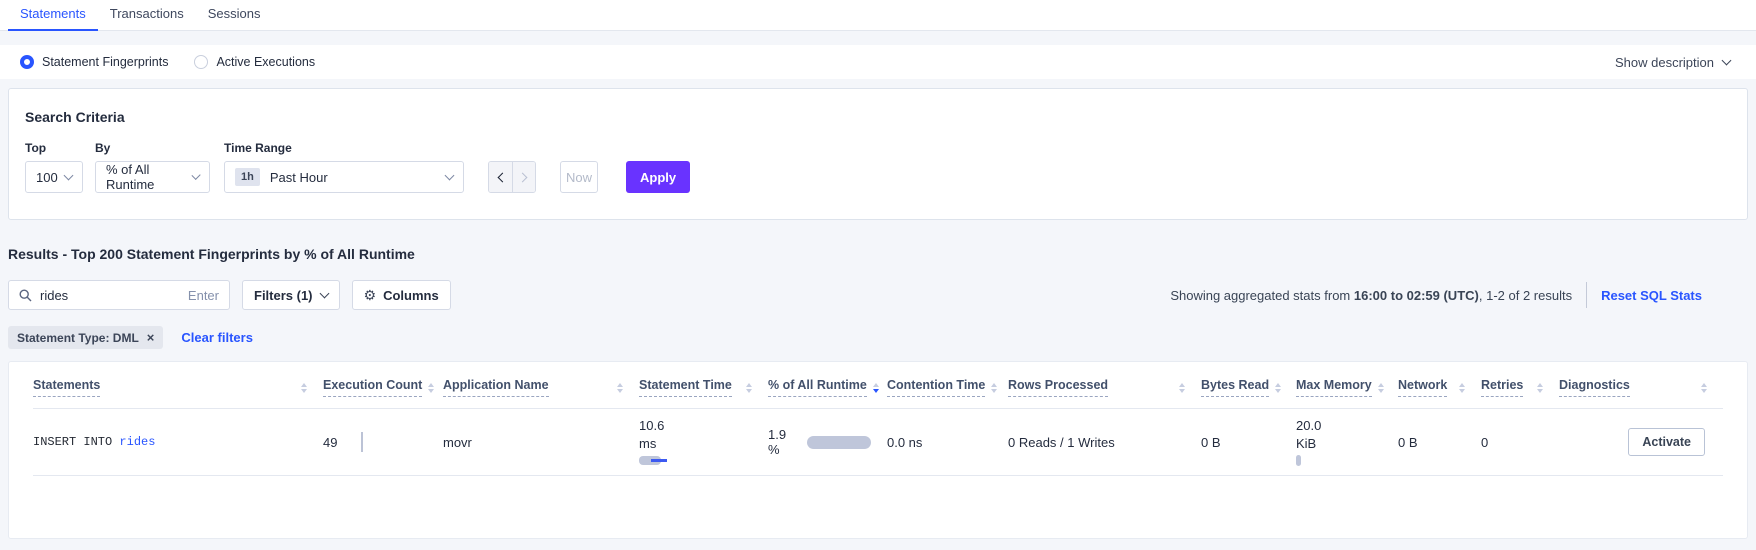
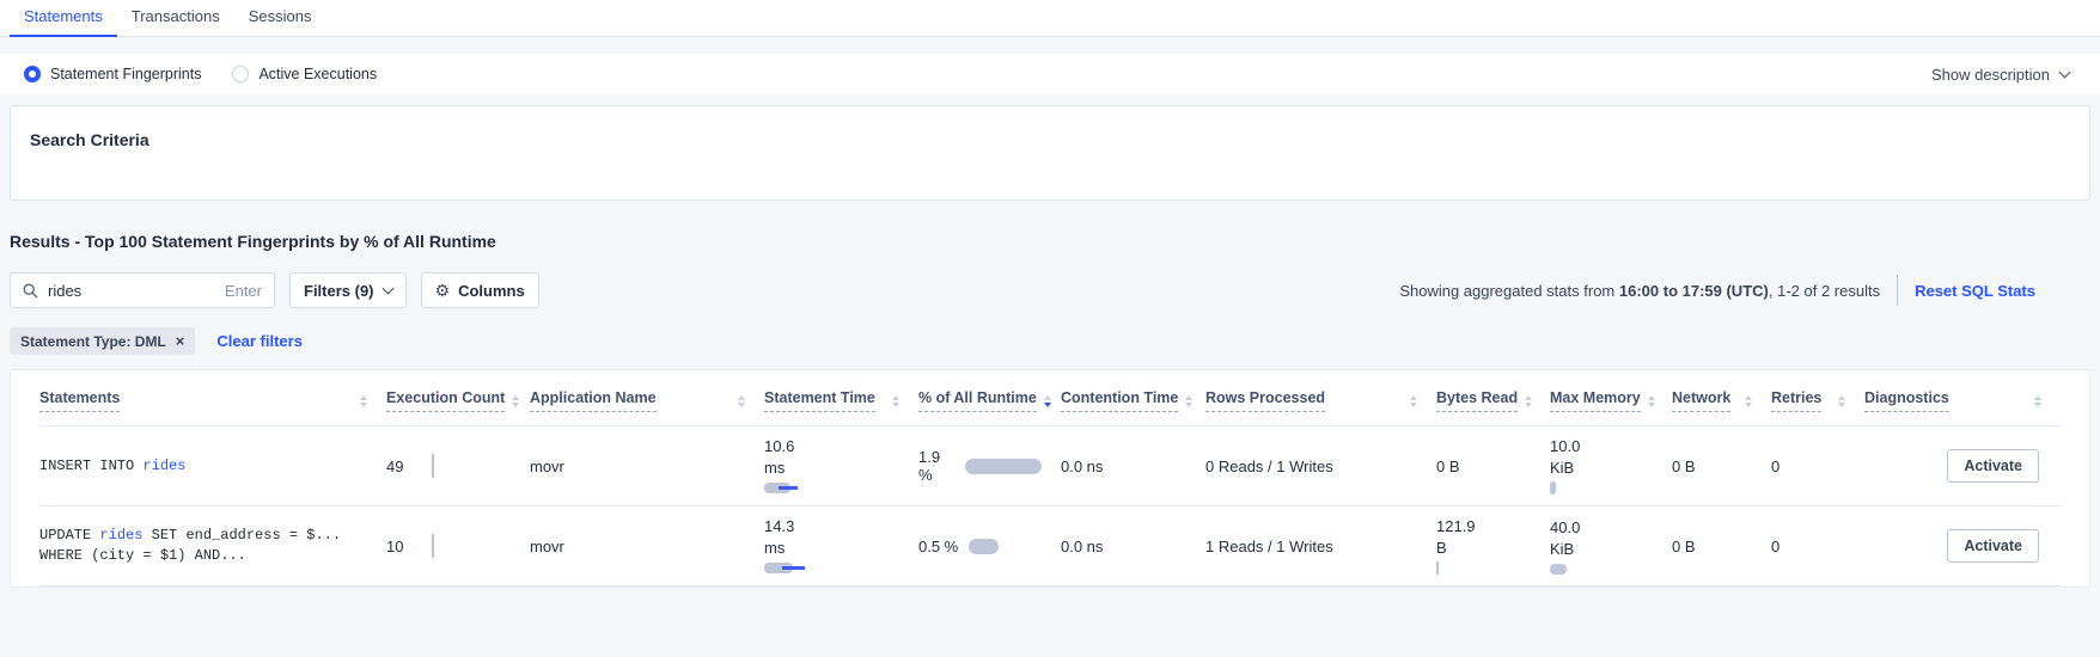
  Statements
  Transactions
  Sessions
  Statement Fingerprints
  Active Executions
  Show description
  Search Criteria
- Top
- 100
- By
- % of All Runtime
- Time Range
- 1h
- Past Hour
- Now
- Apply
- Results - Top 200 Statement Fingerprints by % of All Runtime
+ Results - Top 100 Statement Fingerprints by % of All Runtime
  rides
  Enter
- Filters (1)
+ Filters (9)
  ⚙
  Columns
- Showing aggregated stats from 16:00 to 02:59 (UTC), 1-2 of 2 results
+ Showing aggregated stats from 16:00 to 17:59 (UTC), 1-2 of 2 results
  Reset SQL Stats
  Statement Type: DML
  ×
  Clear filters
  Statements	Execution Count	Application Name	Statement Time	% of All Runtime	Contention Time	Rows Processed	Bytes Read	Max Memory	Network	Retries	Diagnostics
- INSERT INTO rides	49	movr	10.6ms	1.9 %	0.0 ns	0 Reads / 1 Writes	0 B	20.0KiB	0 B	0	Activate
+ INSERT INTO rides	49	movr	10.6ms	1.9 %	0.0 ns	0 Reads / 1 Writes	0 B	10.0KiB	0 B	0	Activate
+ UPDATE rides SET end_address = $... WHERE (city = $1) AND...	10	movr	14.3ms	0.5 %	0.0 ns	1 Reads / 1 Writes	121.9B	40.0KiB	0 B	0	Activate
